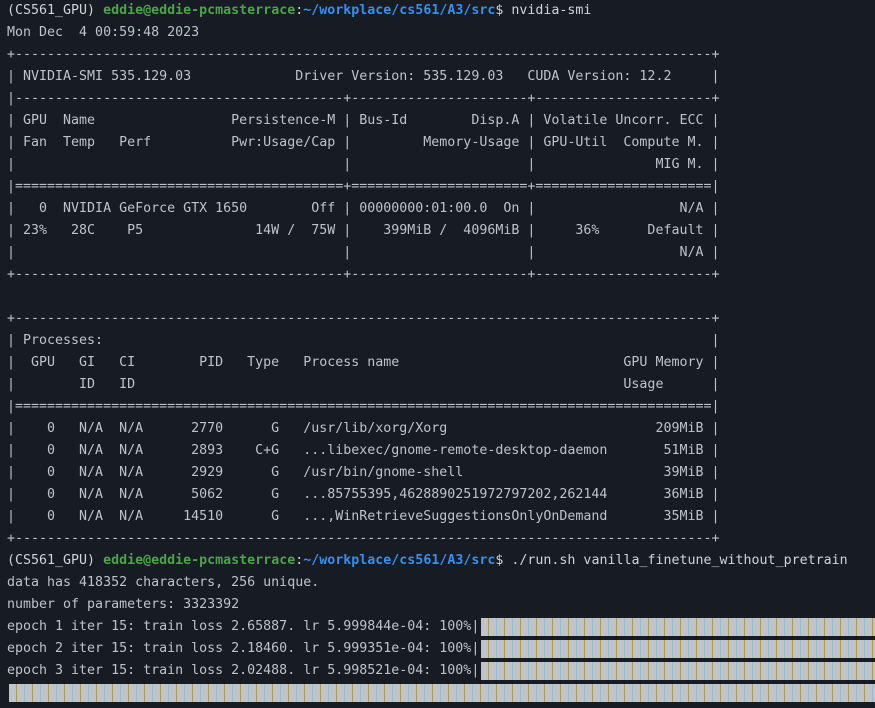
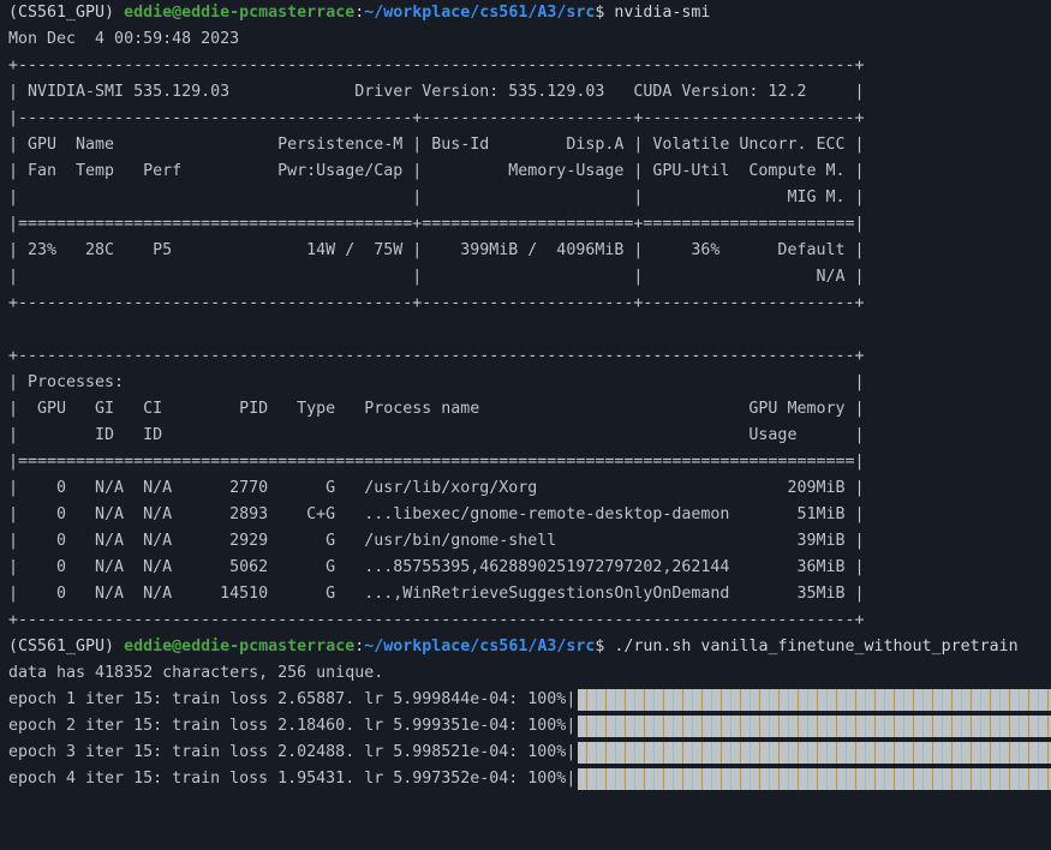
  (CS561_GPU) eddie@eddie-pcmasterrace:~/workplace/cs561/A3/src$ nvidia-smi
  Mon Dec 4 00:59:48 2023
  +---------------------------------------------------------------------------------------+
  | NVIDIA-SMI 535.129.03 Driver Version: 535.129.03 CUDA Version: 12.2 |
  |-----------------------------------------+----------------------+----------------------+
  | GPU Name Persistence-M | Bus-Id Disp.A | Volatile Uncorr. ECC |
  | Fan Temp Perf Pwr:Usage/Cap | Memory-Usage | GPU-Util Compute M. |
  | | | MIG M. |
  |=========================================+======================+======================|
- | 0 NVIDIA GeForce GTX 1650 Off | 00000000:01:00.0 On | N/A |
  | 23% 28C P5 14W / 75W | 399MiB / 4096MiB | 36% Default |
  | | | N/A |
  +-----------------------------------------+----------------------+----------------------+
  +---------------------------------------------------------------------------------------+
  | Processes: |
  | GPU GI CI PID Type Process name GPU Memory |
  | ID ID Usage |
  |=======================================================================================|
  | 0 N/A N/A 2770 G /usr/lib/xorg/Xorg 209MiB |
  | 0 N/A N/A 2893 C+G ...libexec/gnome-remote-desktop-daemon 51MiB |
  | 0 N/A N/A 2929 G /usr/bin/gnome-shell 39MiB |
  | 0 N/A N/A 5062 G ...85755395,4628890251972797202,262144 36MiB |
  | 0 N/A N/A 14510 G ...,WinRetrieveSuggestionsOnlyOnDemand 35MiB |
  +---------------------------------------------------------------------------------------+
  (CS561_GPU) eddie@eddie-pcmasterrace:~/workplace/cs561/A3/src$ ./run.sh vanilla_finetune_without_pretrain
  data has 418352 characters, 256 unique.
- number of parameters: 3323392
  epoch 1 iter 15: train loss 2.65887. lr 5.999844e-04: 100%|
  epoch 2 iter 15: train loss 2.18460. lr 5.999351e-04: 100%|
  epoch 3 iter 15: train loss 2.02488. lr 5.998521e-04: 100%|
+ epoch 4 iter 15: train loss 1.95431. lr 5.997352e-04: 100%|
